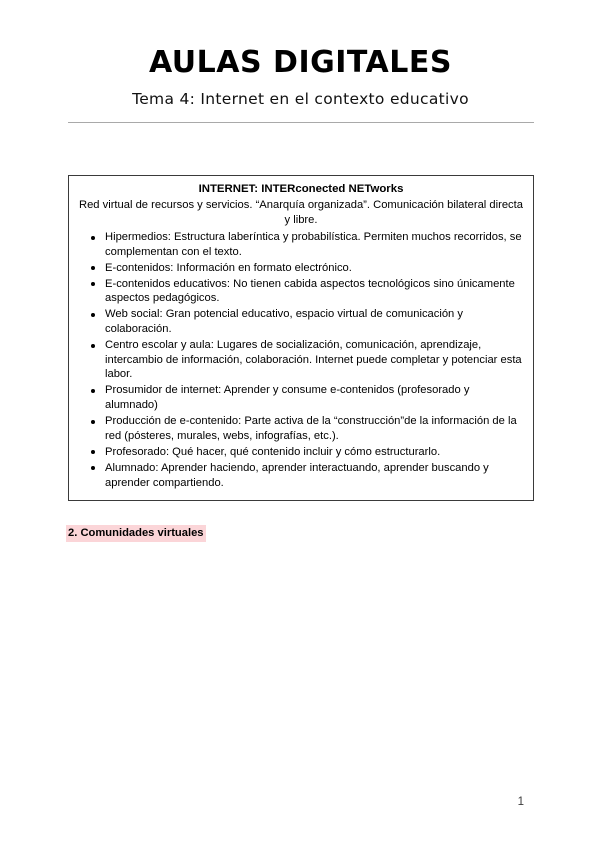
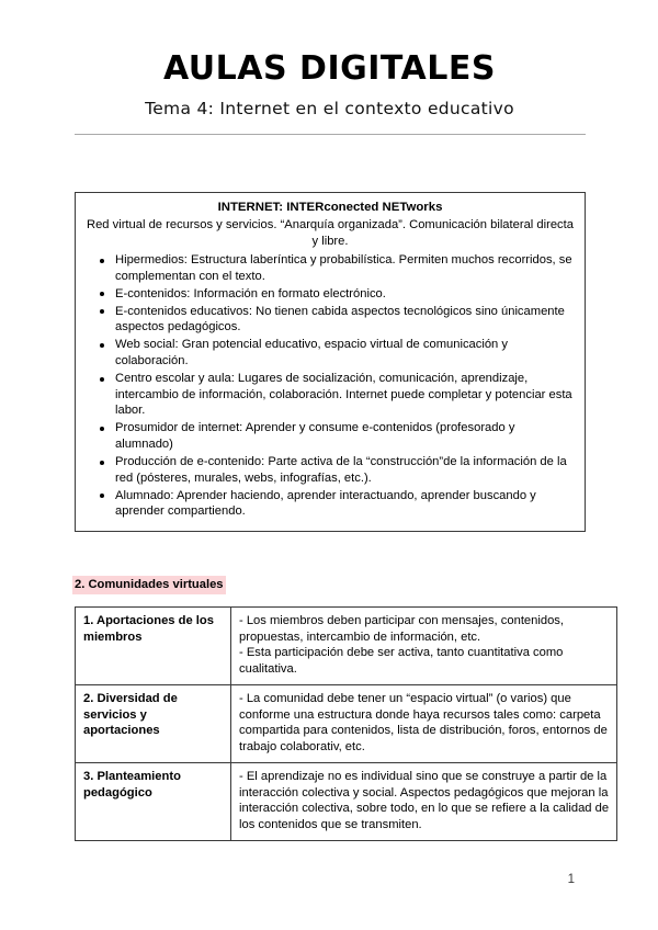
  AULAS DIGITALES
  Tema 4: Internet en el contexto educativo
  INTERNET: INTERconected NETworks
  Red virtual de recursos y servicios. “Anarquía organizada”. Comunicación bilateral directa y libre.
  Hipermedios: Estructura laberíntica y probabilística. Permiten muchos recorridos, se complementan con el texto.
  E-contenidos: Información en formato electrónico.
  E-contenidos educativos: No tienen cabida aspectos tecnológicos sino únicamente aspectos pedagógicos.
  Web social: Gran potencial educativo, espacio virtual de comunicación y colaboración.
  Centro escolar y aula: Lugares de socialización, comunicación, aprendizaje, intercambio de información, colaboración. Internet puede completar y potenciar esta labor.
  Prosumidor de internet: Aprender y consume e-contenidos (profesorado y alumnado)
  Producción de e-contenido: Parte activa de la “construcción”de la información de la red (pósteres, murales, webs, infografías, etc.).
- Profesorado: Qué hacer, qué contenido incluir y cómo estructurarlo.
  Alumnado: Aprender haciendo, aprender interactuando, aprender buscando y aprender compartiendo.
  2. Comunidades virtuales
+ 1. Aportaciones de los miembros	- Los miembros deben participar con mensajes, contenidos, propuestas, intercambio de información, etc. - Esta participación debe ser activa, tanto cuantitativa como cualitativa.
+ 2. Diversidad de servicios y aportaciones	- La comunidad debe tener un “espacio virtual” (o varios) que conforme una estructura donde haya recursos tales como: carpeta compartida para contenidos, lista de distribución, foros, entornos de trabajo colaborativ, etc.
+ 3. Planteamiento pedagógico	- El aprendizaje no es individual sino que se construye a partir de la interacción colectiva y social. Aspectos pedagógicos que mejoran la interacción colectiva, sobre todo, en lo que se refiere a la calidad de los contenidos que se transmiten.
  1
